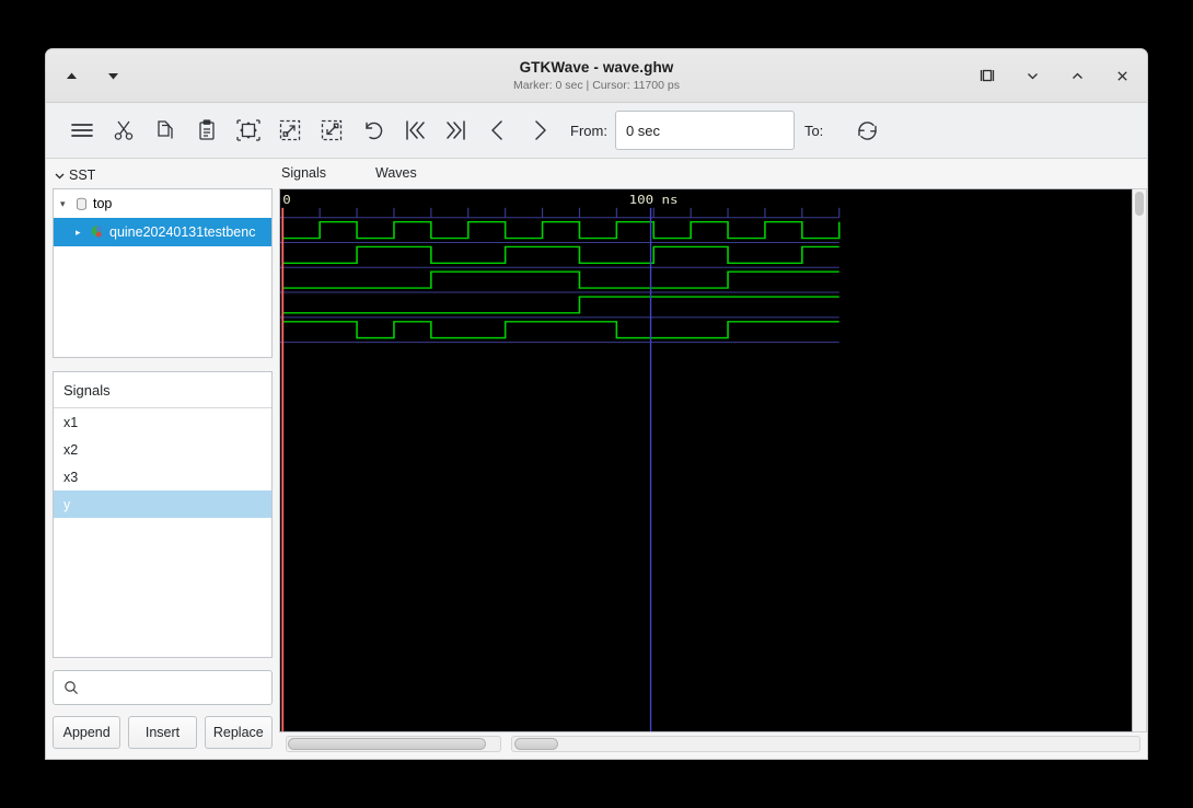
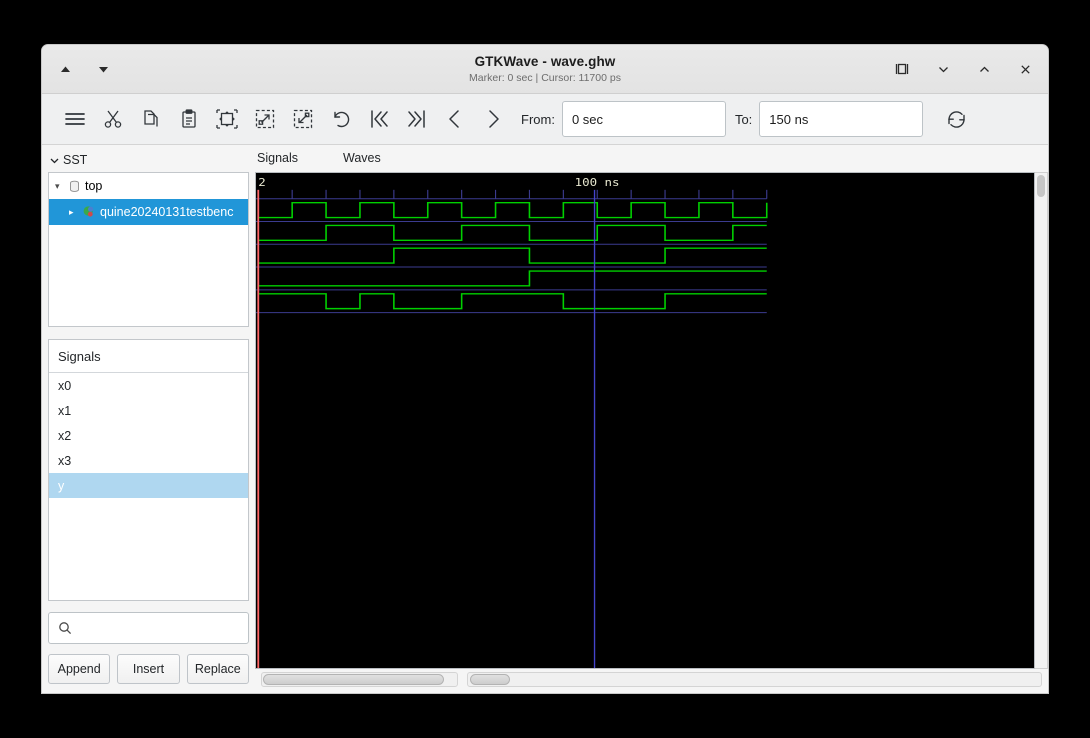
  GTKWave - wave.ghw
  Marker: 0 sec | Cursor: 11700 ps
  From:
  0 sec
  To:
+ 150 ns
  SST
  ▾
  top
  ▸
  quine20240131testbenc
  Signals
+ x0
  x1
  x2
  x3
  y
  Append
  Insert
  Replace
  Signals
  Waves
- 0
+ 2
  100 ns
